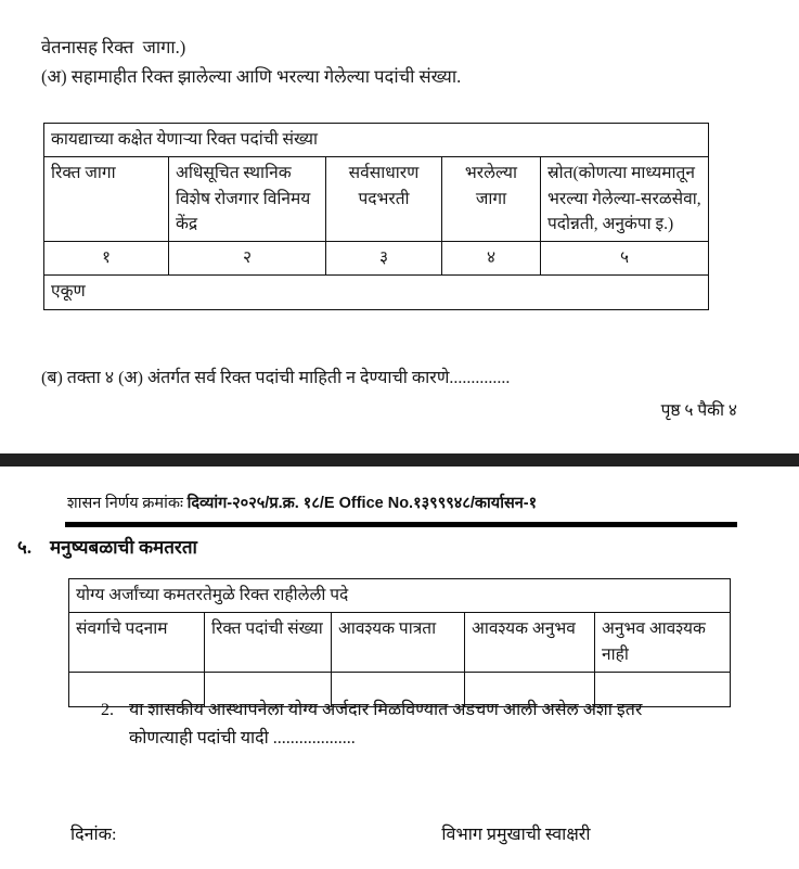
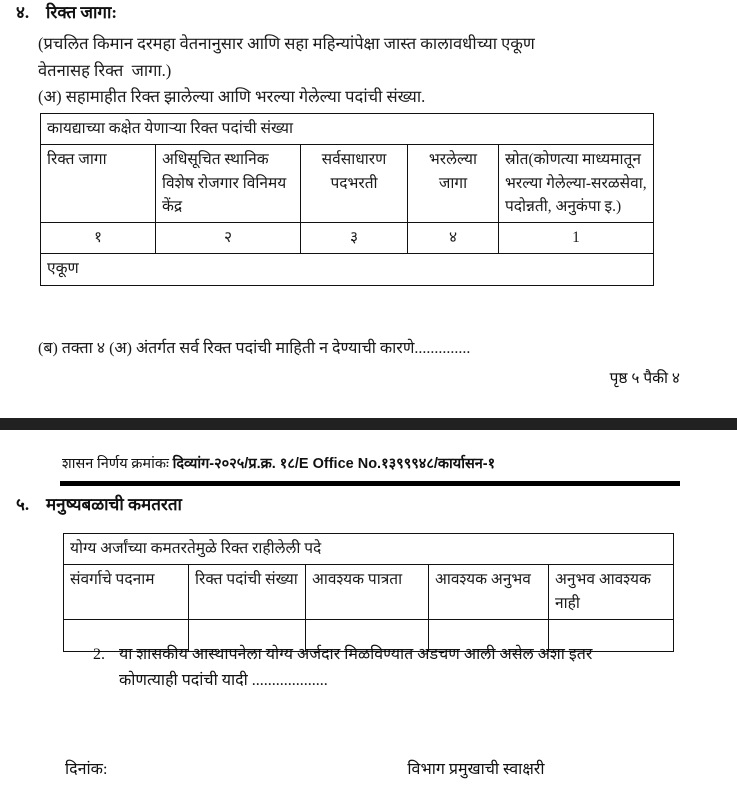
+ ४.
+ रिक्त जागा:
+ (प्रचलित किमान दरमहा वेतनानुसार आणि सहा महिन्यांपेक्षा जास्त कालावधीच्या एकूण
  वेतनासह रिक्त जागा.)
  (अ) सहामाहीत रिक्त झालेल्या आणि भरल्या गेलेल्या पदांची संख्या.
  कायद्याच्या कक्षेत येणा­ऱ्या रिक्त पदांची संख्या
  रिक्त जागा	अधिसूचित स्थानिक विशेष रोजगार विनिमय केंद्र	सर्वसाधारण पदभरती	भरलेल्या जागा	स्रोत(कोणत्या माध्यमातून भरल्या गेलेल्या-सरळसेवा, पदोन्नती, अनुकंपा इ.)
- १	२	३	४	५
+ १	२	३	४	1
  एकूण
  (ब) तक्ता ४ (अ) अंतर्गत सर्व रिक्त पदांची माहिती न देण्याची कारणे..............
  पृष्ठ ५ पैकी ४
  शासन निर्णय क्रमांकः दिव्यांग-२०२५/प्र.क्र. १८/E Office No.१३९९९४८/कार्यासन-१
  ५.
  मनुष्यबळाची कमतरता
  योग्य अर्जांच्या कमतरतेमुळे रिक्त राहीलेली पदे
  संवर्गाचे पदनाम	रिक्त पदांची संख्या	आवश्यक पात्रता	आवश्यक अनुभव	अनुभव आवश्यक नाही
  2.
  या शासकीय आस्थापनेला योग्य अर्जदार मिळविण्यात अडचण आली असेल अशा इतर
  कोणत्याही पदांची यादी ...................
  दिनांक:
  विभाग प्रमुखाची स्वाक्षरी
